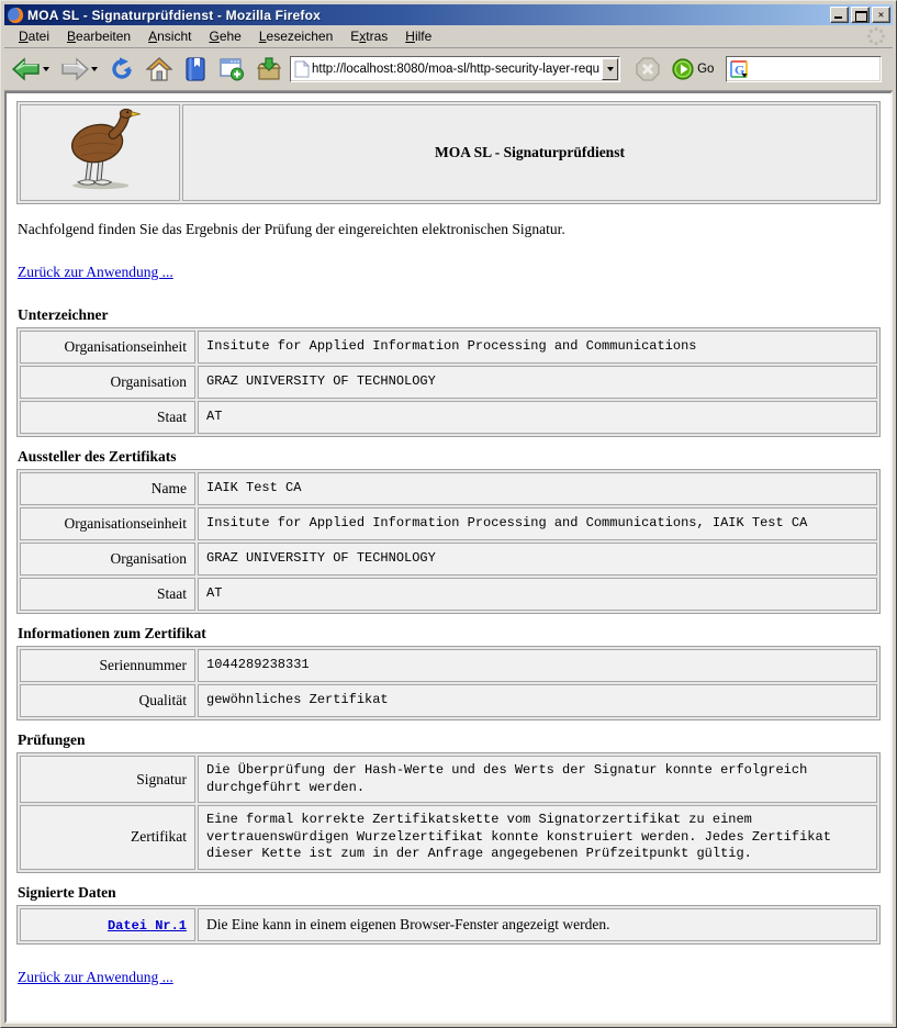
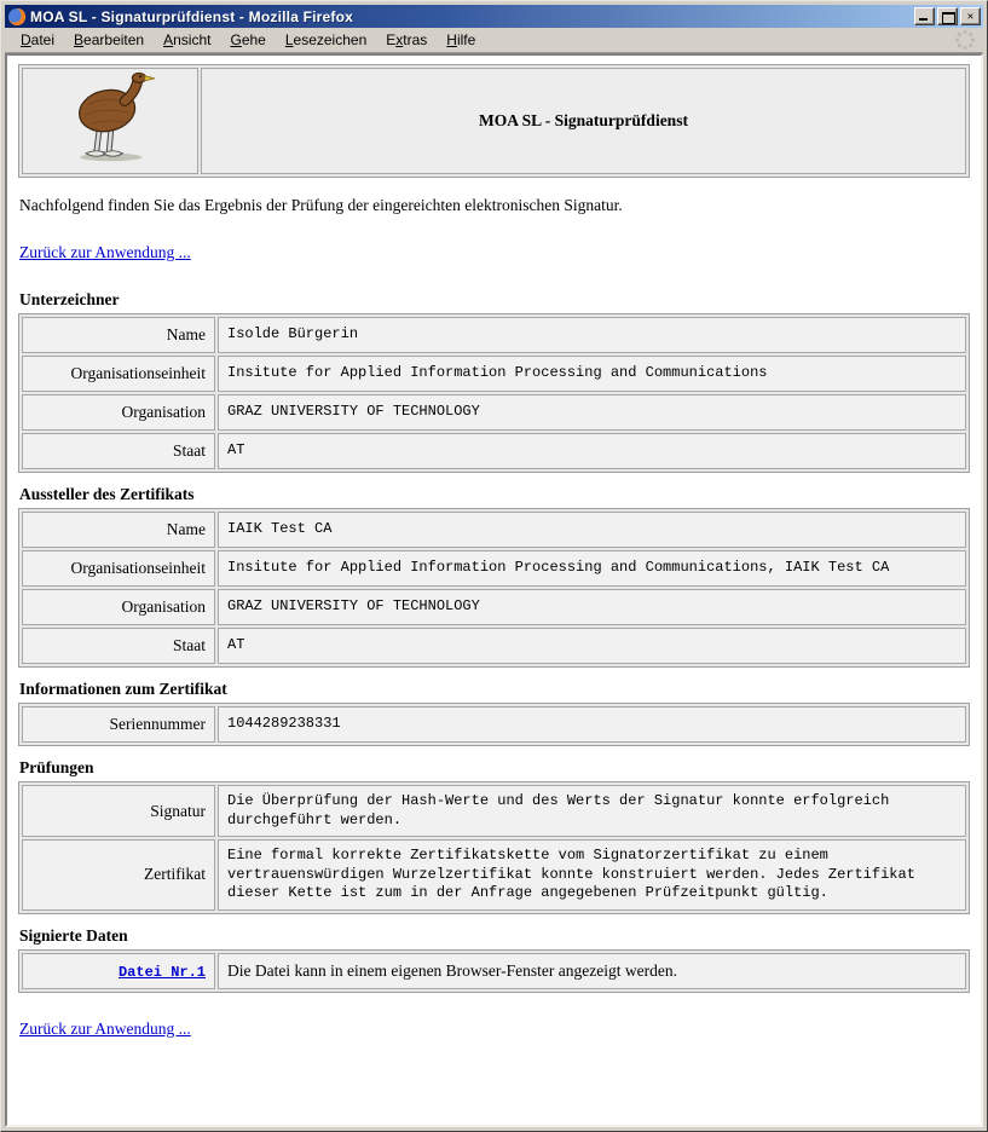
  MOA SL - Signaturprüfdienst - Mozilla Firefox
  Datei
  Bearbeiten
  Ansicht
  Gehe
  Lesezeichen
  Extras
  Hilfe
- http://localhost:8080/moa-sl/http-security-layer-requ
- Go
- G
  	MOA SL - Signaturprüfdienst
  Nachfolgend finden Sie das Ergebnis der Prüfung der eingereichten elektronischen Signatur.
  Zurück zur Anwendung ...
  Unterzeichner
+ Name	Isolde Bürgerin
  Organisationseinheit	Insitute for Applied Information Processing and Communications
  Organisation	GRAZ UNIVERSITY OF TECHNOLOGY
  Staat	AT
  Aussteller des Zertifikats
  Name	IAIK Test CA
  Organisationseinheit	Insitute for Applied Information Processing and Communications, IAIK Test CA
  Organisation	GRAZ UNIVERSITY OF TECHNOLOGY
  Staat	AT
  Informationen zum Zertifikat
  Seriennummer	1044289238331
- Qualität	gewöhnliches Zertifikat
  Prüfungen
  Signatur	Die Überprüfung der Hash-Werte und des Werts der Signatur konnte erfolgreich durchgeführt werden.
  Zertifikat	Eine formal korrekte Zertifikatskette vom Signatorzertifikat zu einem vertrauenswürdigen Wurzelzertifikat konnte konstruiert werden. Jedes Zertifikat dieser Kette ist zum in der Anfrage angegebenen Prüfzeitpunkt gültig.
  Signierte Daten
- Datei Nr.1	Die Eine kann in einem eigenen Browser-Fenster angezeigt werden.
+ Datei Nr.1	Die Datei kann in einem eigenen Browser-Fenster angezeigt werden.
  Zurück zur Anwendung ...
